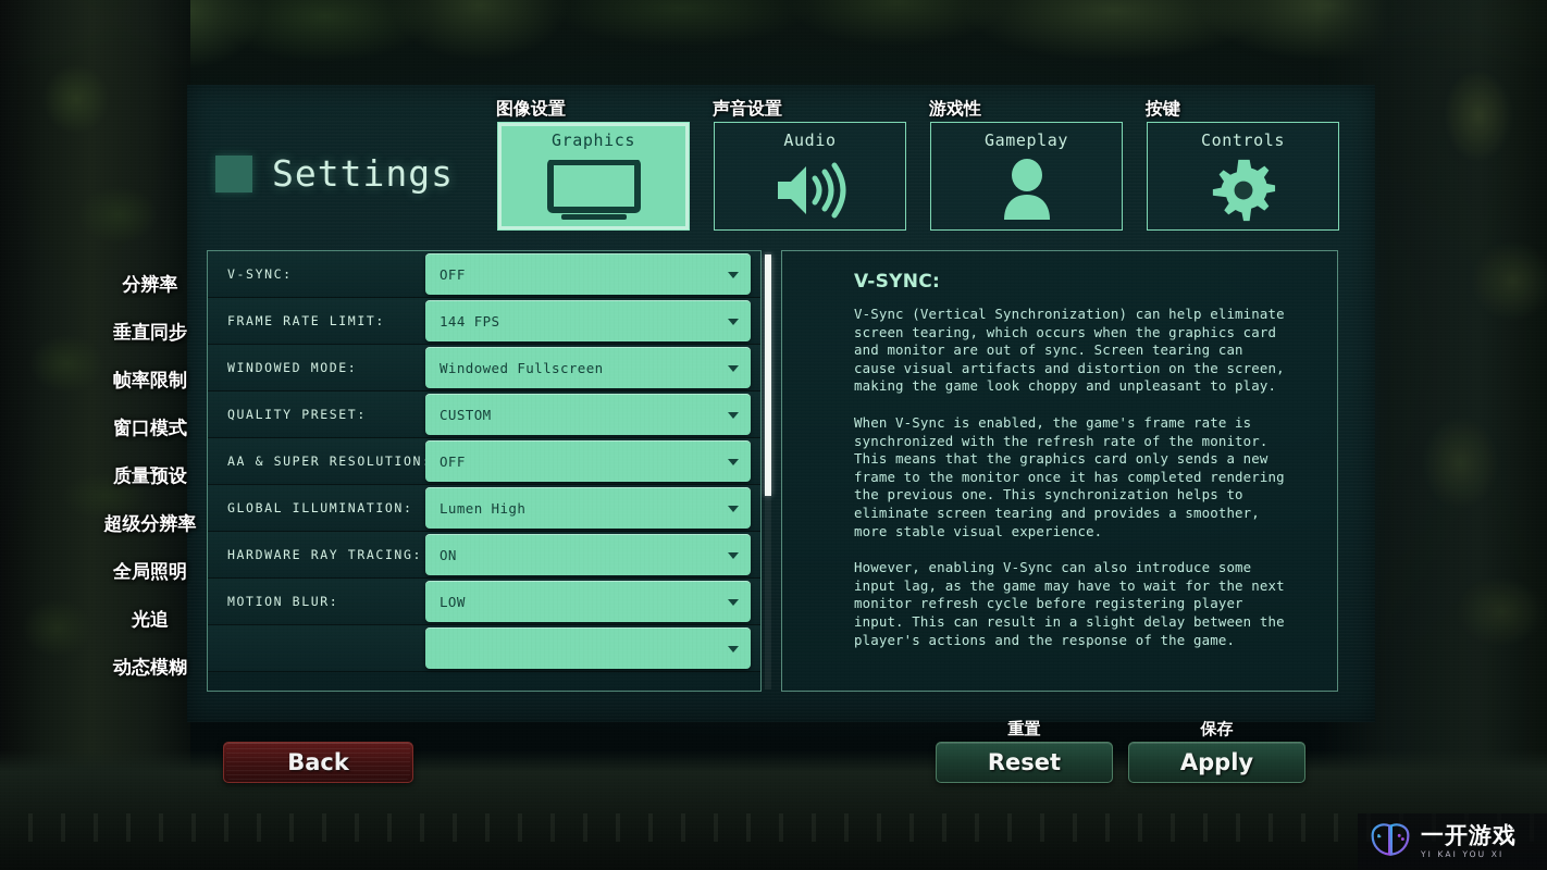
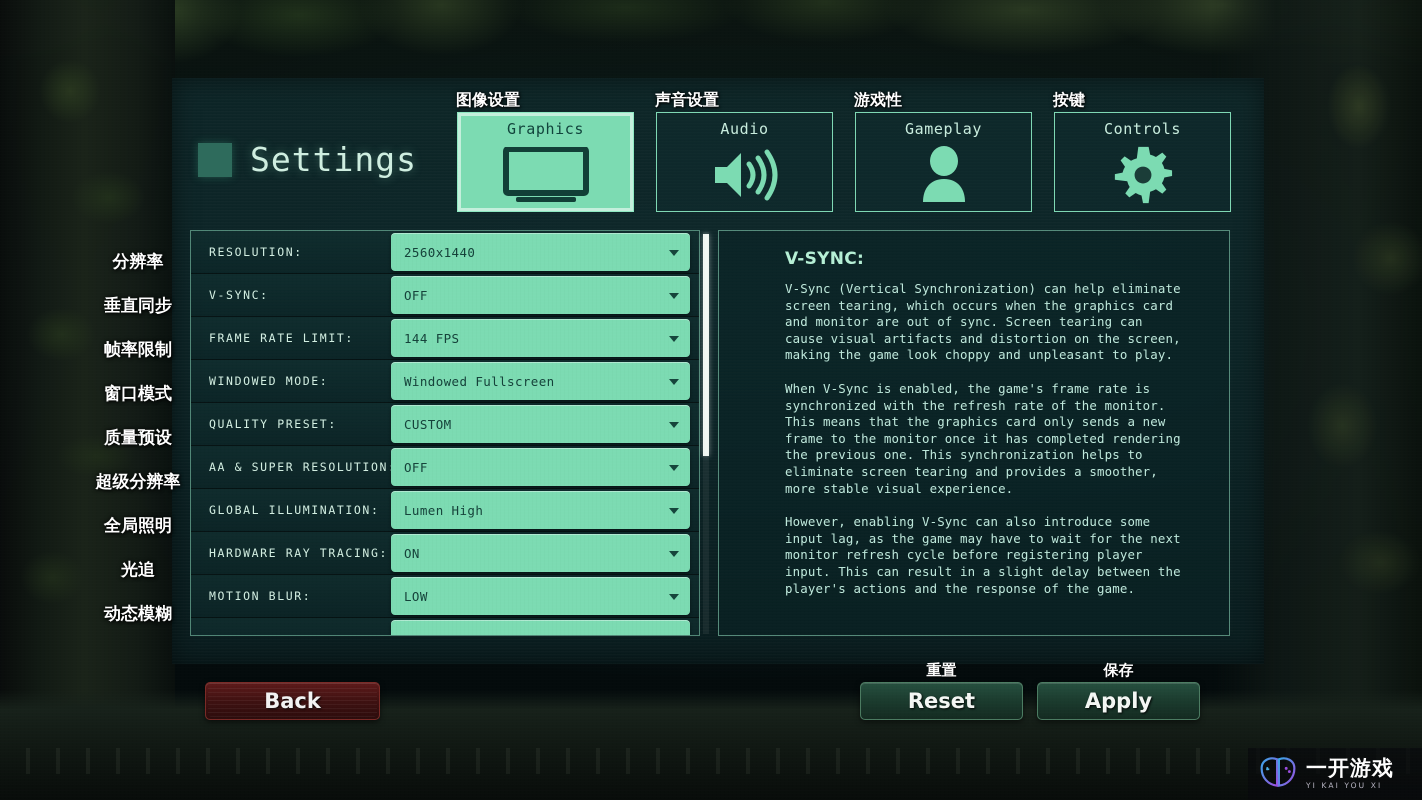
  Settings
  图像设置
  Graphics
  声音设置
  Audio
  游戏性
  Gameplay
  按键
  Controls
+ RESOLUTION:
+ 2560x1440
  V-SYNC:
  OFF
  FRAME RATE LIMIT:
  144 FPS
  WINDOWED MODE:
  Windowed Fullscreen
  QUALITY PRESET:
  CUSTOM
  AA & SUPER RESOLUTION
  OFF
  GLOBAL ILLUMINATION:
  Lumen High
  HARDWARE RAY TRACING:
  ON
  MOTION BLUR:
  LOW
  V-SYNC:
  V-Sync (Vertical Synchronization) can help eliminate
  screen tearing, which occurs when the graphics card
  and monitor are out of sync. Screen tearing can
  cause visual artifacts and distortion on the screen,
  making the game look choppy and unpleasant to play.
  When V-Sync is enabled, the game's frame rate is
  synchronized with the refresh rate of the monitor.
  This means that the graphics card only sends a new
  frame to the monitor once it has completed rendering
  the previous one. This synchronization helps to
  eliminate screen tearing and provides a smoother,
  more stable visual experience.
  However, enabling V-Sync can also introduce some
  input lag, as the game may have to wait for the next
  monitor refresh cycle before registering player
  input. This can result in a slight delay between the
  player's actions and the response of the game.
  分辨率
  垂直同步
  帧率限制
  窗口模式
  质量预设
  超级分辨率
  全局照明
  光追
  动态模糊
  Back
  重置
  Reset
  保存
  Apply
  一开游戏
  YI KAI YOU XI
